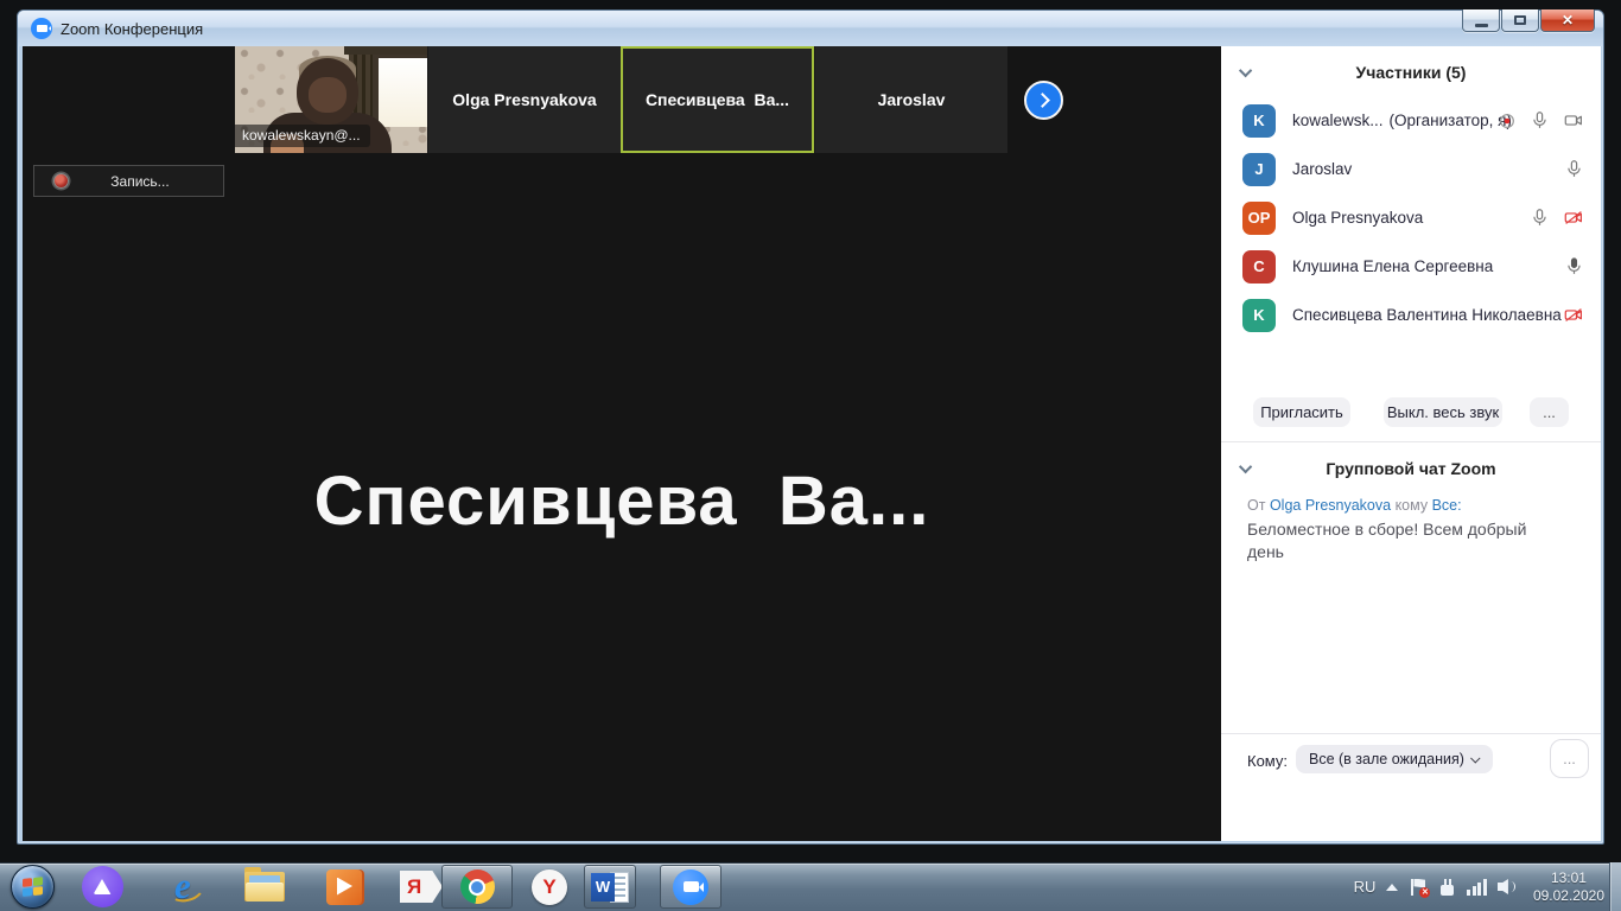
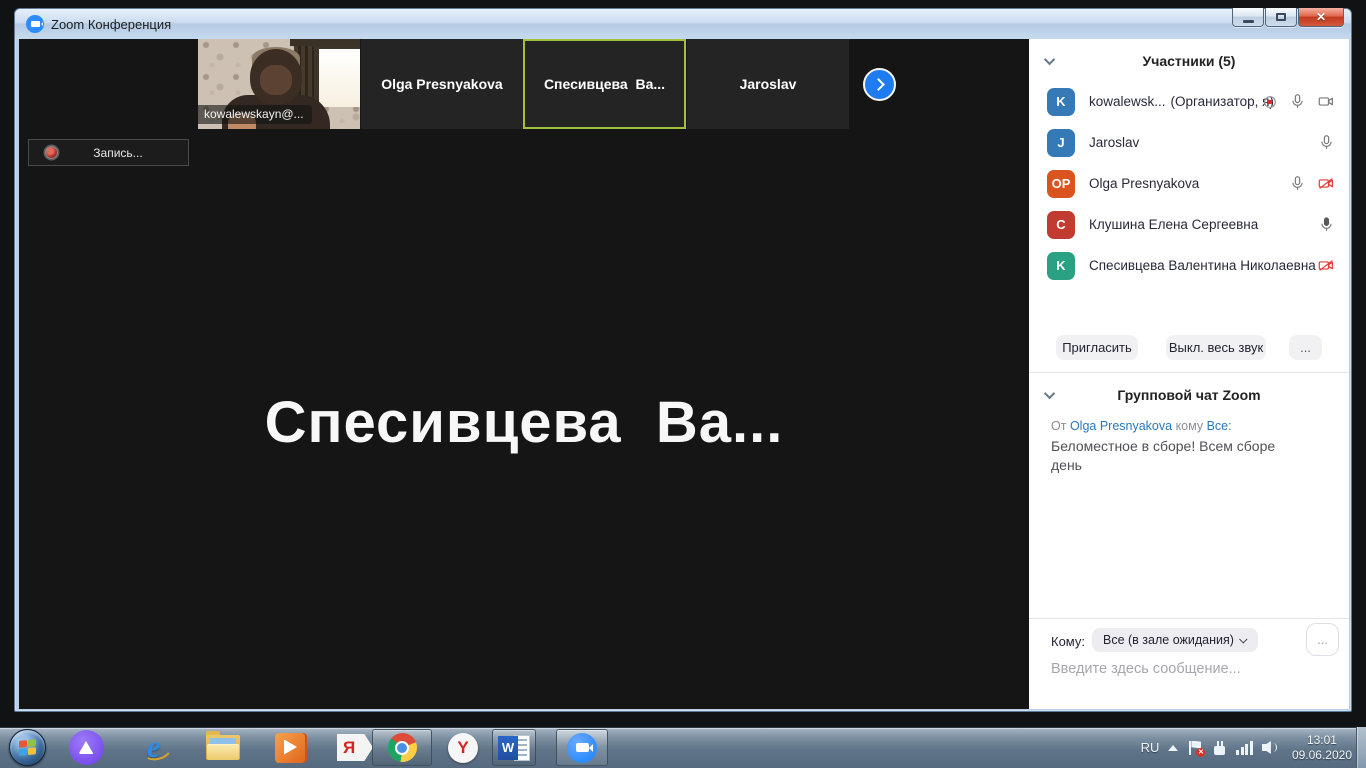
  Zoom Конференция
  ✕
  kowalewskayn@...
  Olga Presnyakova
  Спесивцева Ва...
  Jaroslav
  Запись...
  Спесивцева Ва...
  Участники (5)
  K
  kowalewsk...
  (Организатор, я
  J
  Jaroslav
  OP
  Olga Presnyakova
  C
  Клушина Елена Сергеевна
  K
  Спесивцева Валентина Николаевна
  Пригласить
  Выкл. весь звук
  ...
  Групповой чат Zoom
  От Olga Presnyakova кому Все:
- Беломестное в сборе! Всем добрый день
+ Беломестное в сборе! Всем сборе день
  Кому:
  Все (в зале ожидания)
  ...
+ Введите здесь сообщение...
  e
  Я
  Y
  W
  RU
  13:01
- 09.02.2020
+ 09.06.2020
